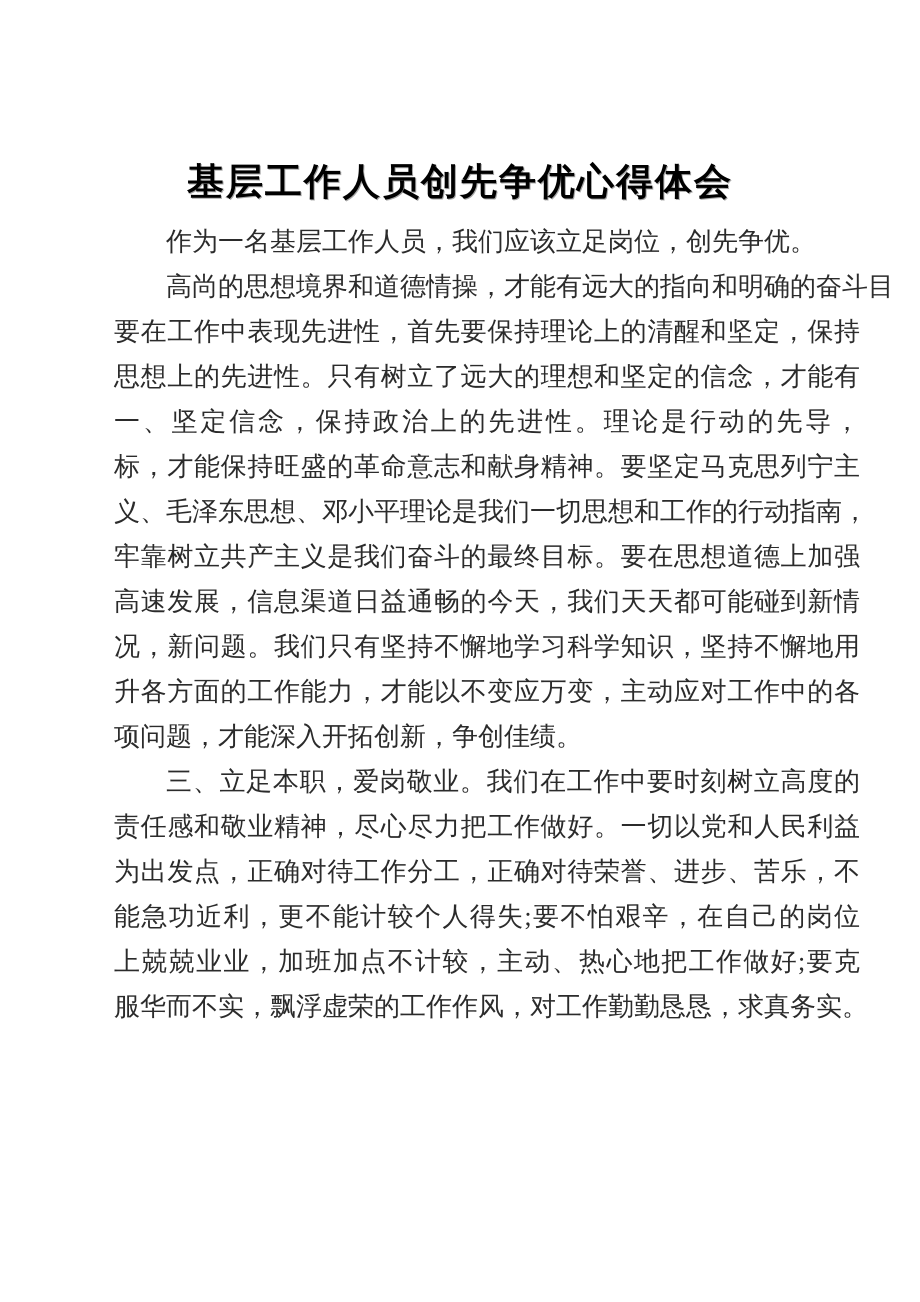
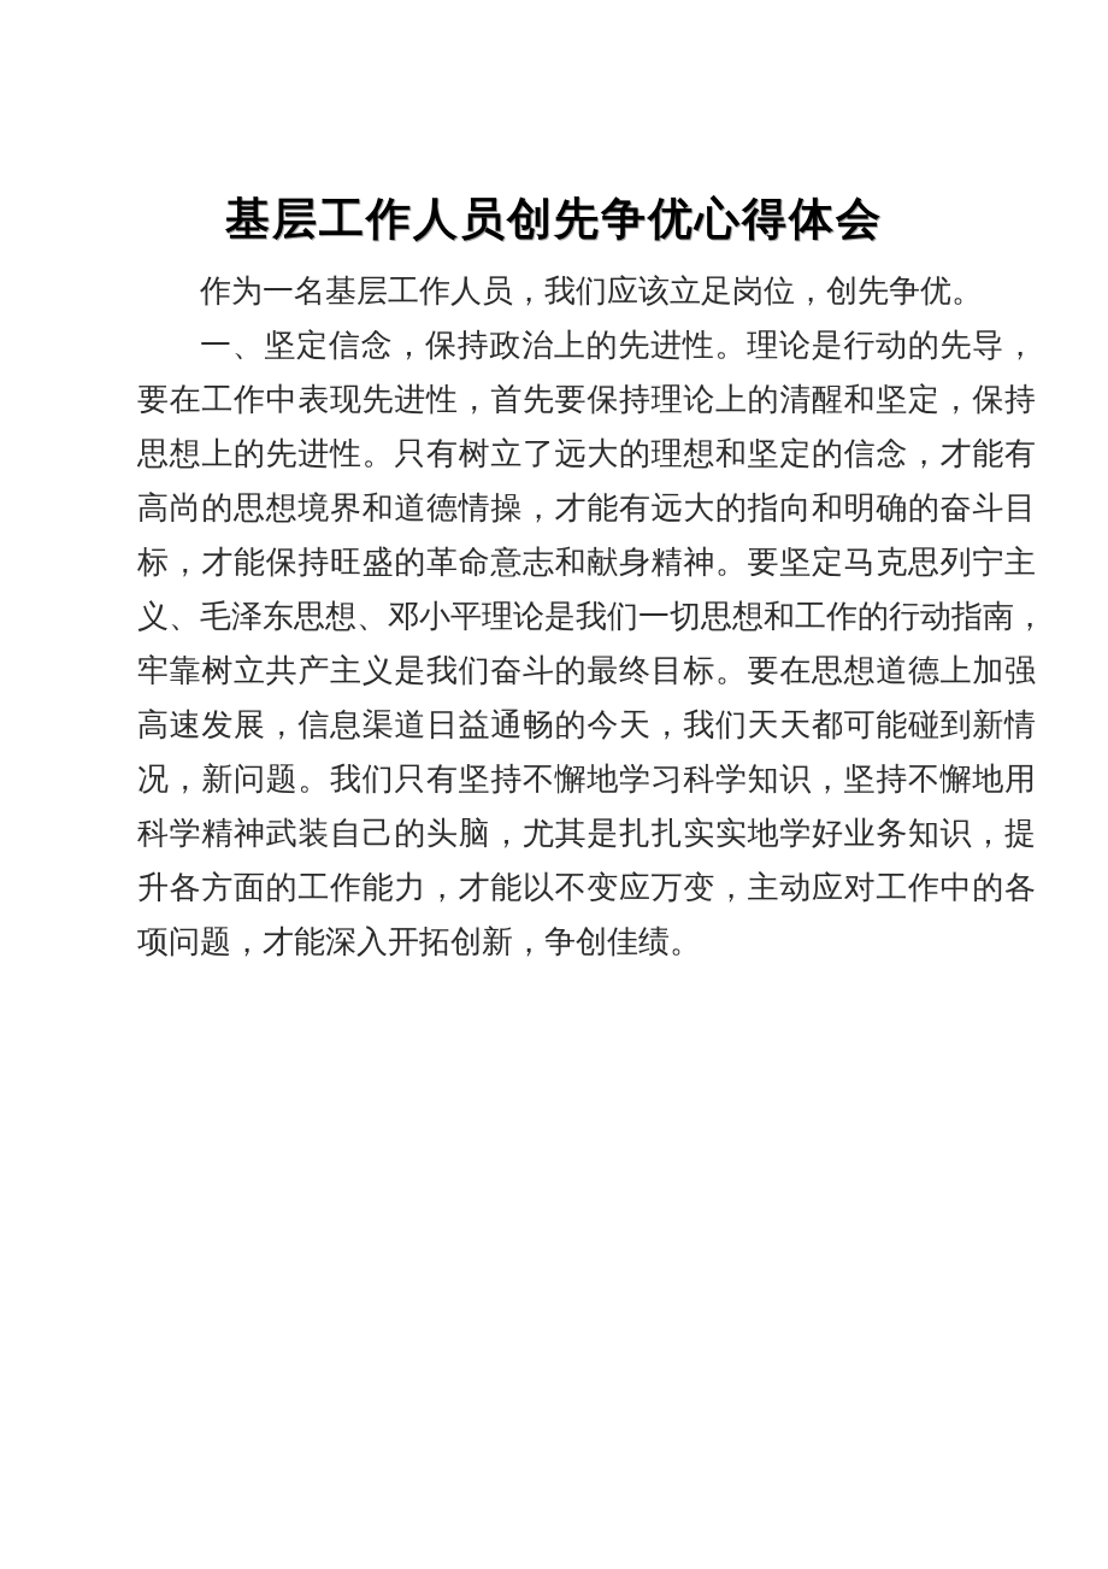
  基层工作人员创先争优心得体会
  作为一名基层工作人员，我们应该立足岗位，创先争优。
- 高尚的思想境界和道德情操，才能有远大的指向和明确的奋斗目
+ 一、坚定信念，保持政治上的先进性。理论是行动的先导，
  要在工作中表现先进性，首先要保持理论上的清醒和坚定，保持
  思想上的先进性。只有树立了远大的理想和坚定的信念，才能有
- 一、坚定信念，保持政治上的先进性。理论是行动的先导，
+ 高尚的思想境界和道德情操，才能有远大的指向和明确的奋斗目
  标，才能保持旺盛的革命意志和献身精神。要坚定马克思列宁主
  义、毛泽东思想、邓小平理论是我们一切思想和工作的行动指南，
  牢靠树立共产主义是我们奋斗的最终目标。要在思想道德上加强
  高速发展，信息渠道日益通畅的今天，我们天天都可能碰到新情
  况，新问题。我们只有坚持不懈地学习科学知识，坚持不懈地用
+ 科学精神武装自己的头脑，尤其是扎扎实实地学好业务知识，提
  升各方面的工作能力，才能以不变应万变，主动应对工作中的各
  项问题，才能深入开拓创新，争创佳绩。
- 三、立足本职，爱岗敬业。我们在工作中要时刻树立高度的
- 责任感和敬业精神，尽心尽力把工作做好。一切以党和人民利益
- 为出发点，正确对待工作分工，正确对待荣誉、进步、苦乐，不
- 能急功近利，更不能计较个人得失;要不怕艰辛，在自己的岗位
- 上兢兢业业，加班加点不计较，主动、热心地把工作做好;要克
- 服华而不实，飘浮虚荣的工作作风，对工作勤勤恳恳，求真务实。
